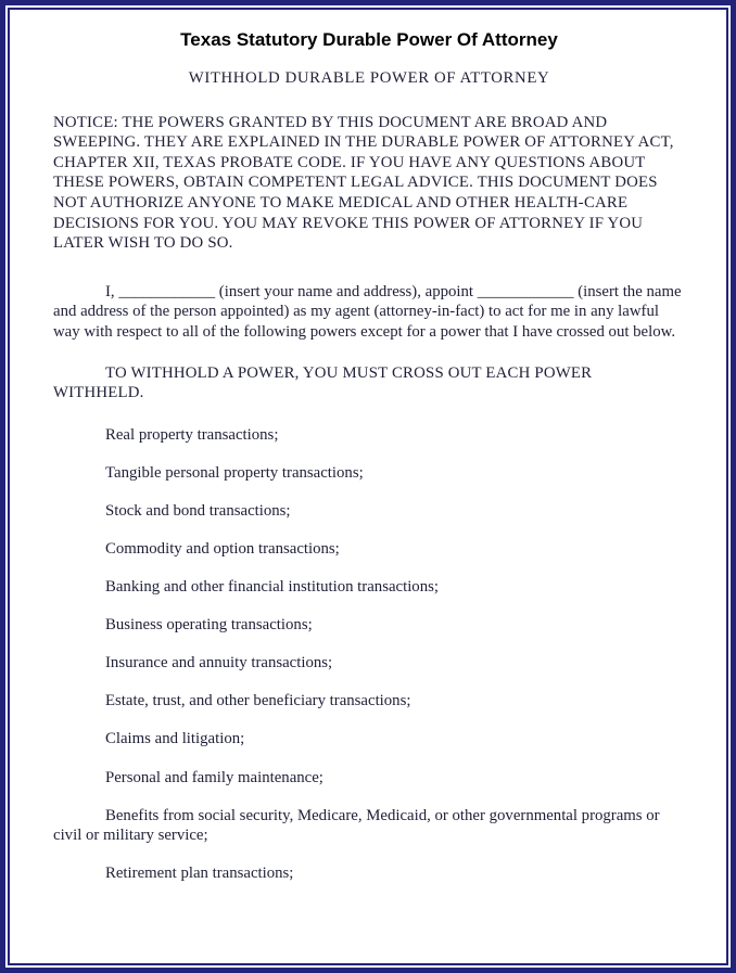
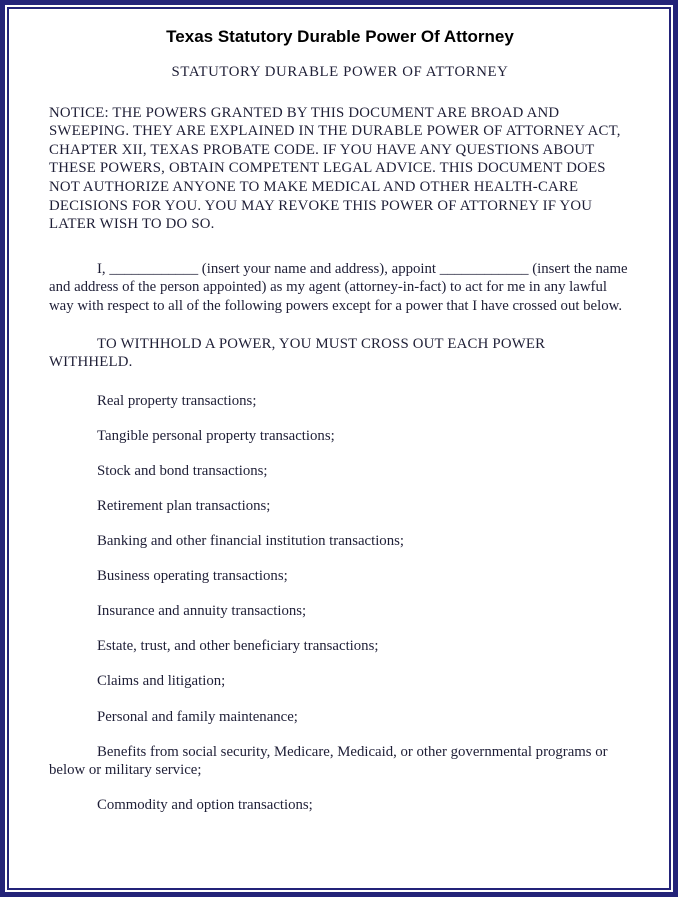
  Texas Statutory Durable Power Of Attorney
- WITHHOLD DURABLE POWER OF ATTORNEY
+ STATUTORY DURABLE POWER OF ATTORNEY
  NOTICE: THE POWERS GRANTED BY THIS DOCUMENT ARE BROAD AND SWEEPING. THEY ARE EXPLAINED IN THE DURABLE POWER OF ATTORNEY ACT, CHAPTER XII, TEXAS PROBATE CODE. IF YOU HAVE ANY QUESTIONS ABOUT THESE POWERS, OBTAIN COMPETENT LEGAL ADVICE. THIS DOCUMENT DOES NOT AUTHORIZE ANYONE TO MAKE MEDICAL AND OTHER HEALTH-CARE DECISIONS FOR YOU. YOU MAY REVOKE THIS POWER OF ATTORNEY IF YOU LATER WISH TO DO SO.
  I, ____________ (insert your name and address), appoint ____________ (insert the name and address of the person appointed) as my agent (attorney-in-fact) to act for me in any lawful way with respect to all of the following powers except for a power that I have crossed out below.
  TO WITHHOLD A POWER, YOU MUST CROSS OUT EACH POWER WITHHELD.
  Real property transactions;
  Tangible personal property transactions;
  Stock and bond transactions;
- Commodity and option transactions;
+ Retirement plan transactions;
  Banking and other financial institution transactions;
  Business operating transactions;
  Insurance and annuity transactions;
  Estate, trust, and other beneficiary transactions;
  Claims and litigation;
  Personal and family maintenance;
- Benefits from social security, Medicare, Medicaid, or other governmental programs or civil or military service;
+ Benefits from social security, Medicare, Medicaid, or other governmental programs or below or military service;
- Retirement plan transactions;
+ Commodity and option transactions;
